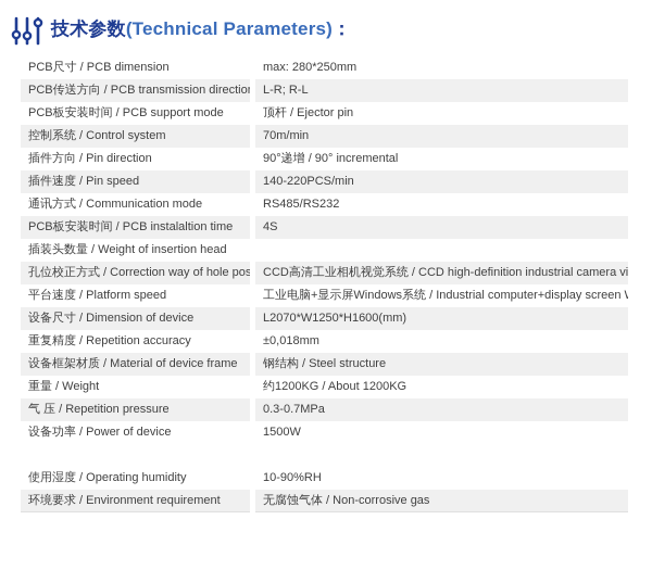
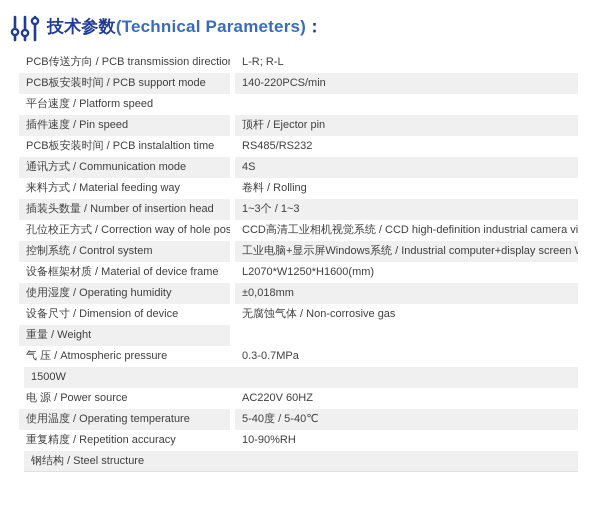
  技术参数(Technical Parameters)：
- PCB尺寸 / PCB dimension
- max: 280*250mm
  PCB传送方向 / PCB transmission directio
  L-R; R-L
  PCB板安装时间 / PCB support mode
- 顶杆 / Ejector pin
+ 140-220PCS/min
- 控制系统 / Control system
+ 平台速度 / Platform speed
- 70m/min
- 插件方向 / Pin direction
- 90°递增 / 90° incremental
  插件速度 / Pin speed
- 140-220PCS/min
+ 顶杆 / Ejector pin
- 通讯方式 / Communication mode
+ PCB板安装时间 / PCB instalaltion time
  RS485/RS232
- PCB板安装时间 / PCB instalaltion time
+ 通讯方式 / Communication mode
  4S
+ 来料方式 / Material feeding way
+ 卷料 / Rolling
- 插装头数量 / Weight of insertion head
+ 插装头数量 / Number of insertion head
+ 1~3个 / 1~3
  孔位校正方式 / Correction way of hole pos
  CCD高清工业相机视觉系统 / CCD high-definition industrial camera vi
- 平台速度 / Platform speed
+ 控制系统 / Control system
  工业电脑+显示屏Windows系统 / Industrial computer+display screen
- 设备尺寸 / Dimension of device
+ 设备框架材质 / Material of device frame
  L2070*W1250*H1600(mm)
- 重复精度 / Repetition accuracy
+ 使用湿度 / Operating humidity
  ±0,018mm
- 设备框架材质 / Material of device frame
+ 设备尺寸 / Dimension of device
- 钢结构 / Steel structure
+ 无腐蚀气体 / Non-corrosive gas
  重量 / Weight
- 约1200KG / About 1200KG
- 气 压 / Repetition pressure
+ 气 压 / Atmospheric pressure
  0.3-0.7MPa
- 设备功率 / Power of device
  1500W
+ 电 源 / Power source
+ AC220V 60HZ
+ 使用温度 / Operating temperature
+ 5-40度 / 5-40℃
- 使用湿度 / Operating humidity
+ 重复精度 / Repetition accuracy
  10-90%RH
- 环境要求 / Environment requirement
- 无腐蚀气体 / Non-corrosive gas
+ 钢结构 / Steel structure
